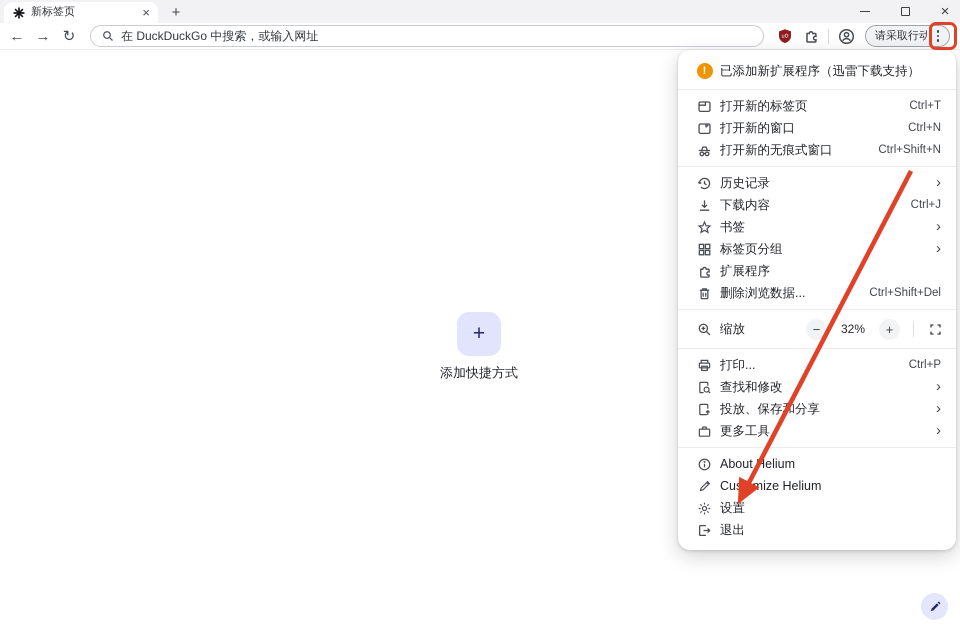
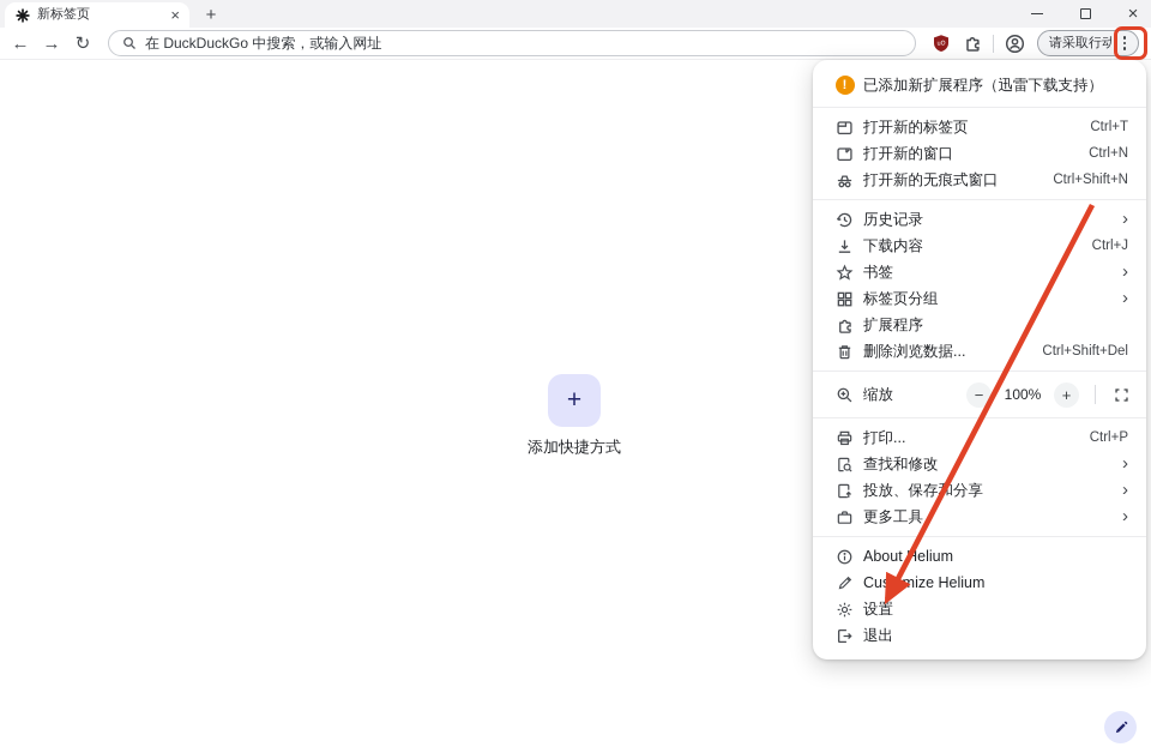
  新标签页
  ×
  +
  ×
  ←
  →
  ↻
  在 DuckDuckGo 中搜索，或输入网址
  请采取行动
  +
  添加快捷方式
  !
  已添加新扩展程序（迅雷下载支持）
  打开新的标签页
  Ctrl+T
  打开新的窗口
  Ctrl+N
  打开新的无痕式窗口
  Ctrl+Shift+N
  历史记录
  ›
  下载内容
  Ctrl+J
  书签
  ›
  标签页分组
  ›
  扩展程序
  删除浏览数据...
  Ctrl+Shift+Del
  缩放
  −
- 32%
+ 100%
  +
  打印...
  Ctrl+P
  查找和修改
  ›
  投放、保存分享
  ›
  更多工具
  ›
  Aboutelium
  Custmize Helium
  设置
  退出
